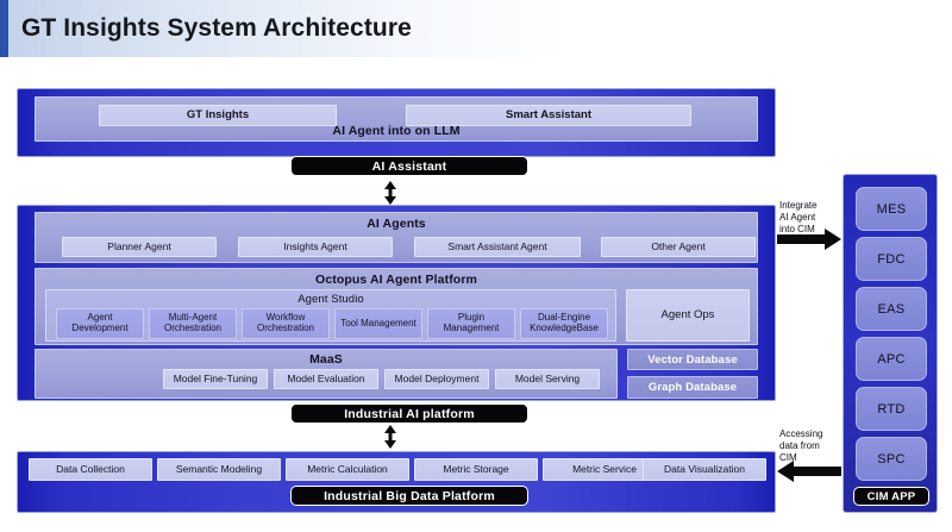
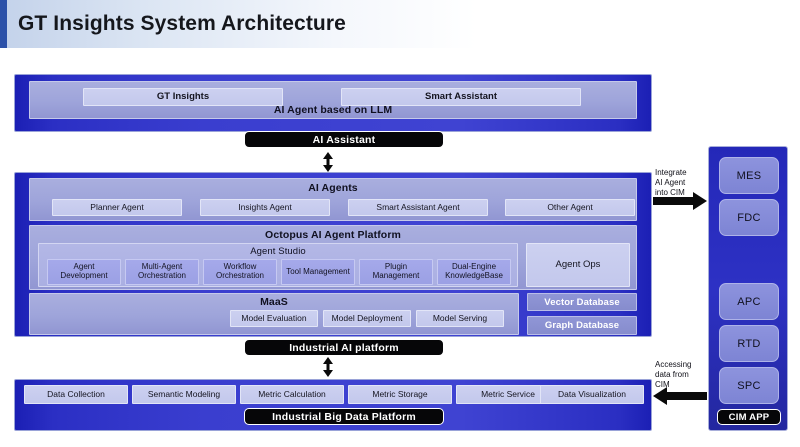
  GT Insights System Architecture
- AI Agent into on LLM
+ AI Agent based on LLM
  GT Insights
  Smart Assistant
  AI Assistant
  AI Agents
  Planner Agent
  Insights Agent
  Smart Assistant Agent
  Other Agent
  Octopus AI Agent Platform
  Agent Studio
  Agent Development
  Multi-Agent Orchestration
  Workflow Orchestration
  Tool Management
  Plugin Management
  Dual-Engine KnowledgeBase
  Agent Ops
  MaaS
- Model Fine-Tuning
  Model Evaluation
  Model Deployment
  Model Serving
  Vector Database
  Graph Database
  Industrial AI platform
  Data Collection
  Semantic Modeling
  Metric Calculation
  Metric Storage
  Metric Service
  Data Visualization
  Industrial Big Data Platform
  MES
  FDC
- EAS
  APC
  RTD
  SPC
  CIM APP
  Integrate
  AI Agent
  into CIM
  Accessing
  data from
  CIM
